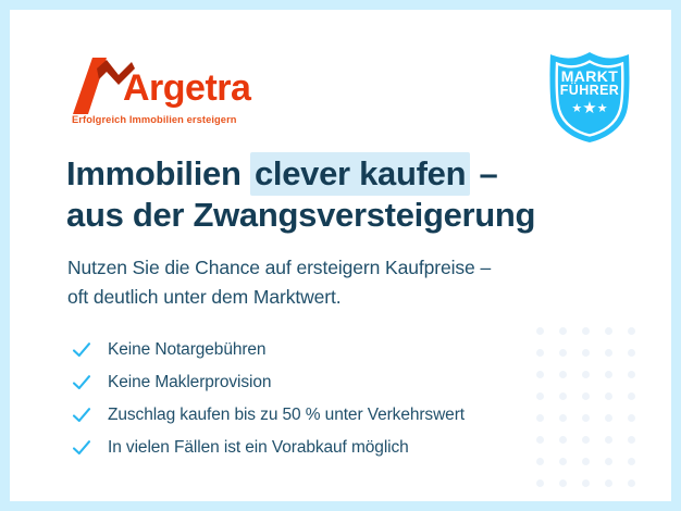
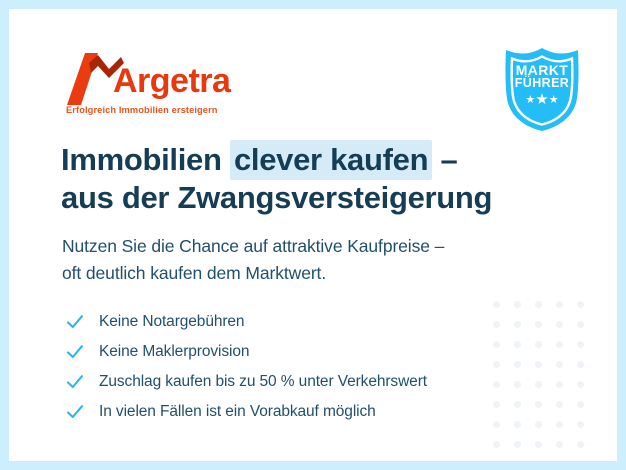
  Argetra
  Erfolgreich Immobilien ersteigern
  MARKT
  FÜHRER
  ★★★
  Immobilien clever kaufen –
  aus der Zwangsversteigerung
- Nutzen Sie die Chance auf ersteigern Kaufpreise –
+ Nutzen Sie die Chance auf attraktive Kaufpreise –
- oft deutlich unter dem Marktwert.
+ oft deutlich kaufen dem Marktwert.
  Keine Notargebühren
  Keine Maklerprovision
  Zuschlag kaufen bis zu 50 % unter Verkehrswert
  In vielen Fällen ist ein Vorabkauf möglich
